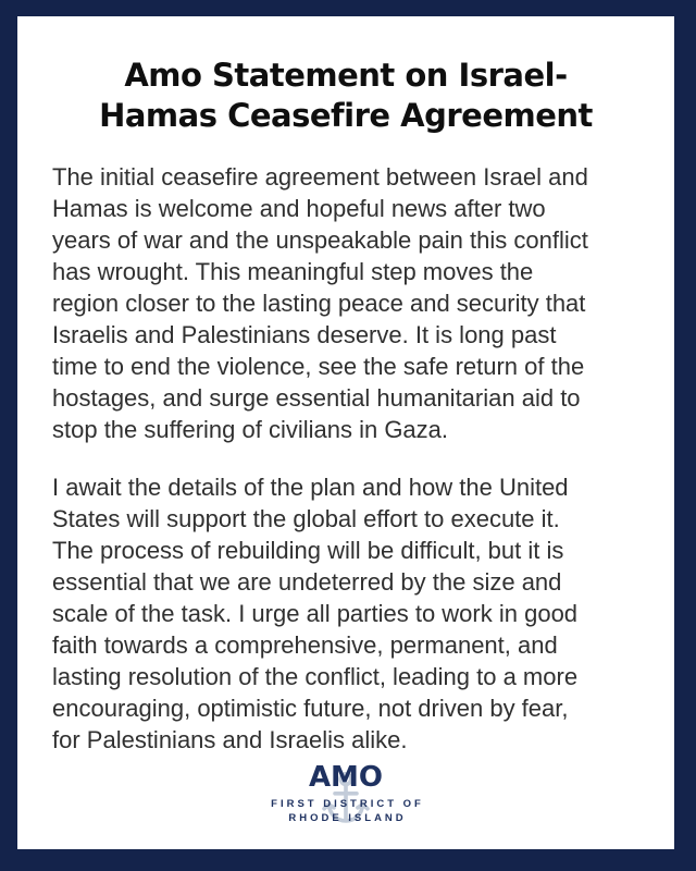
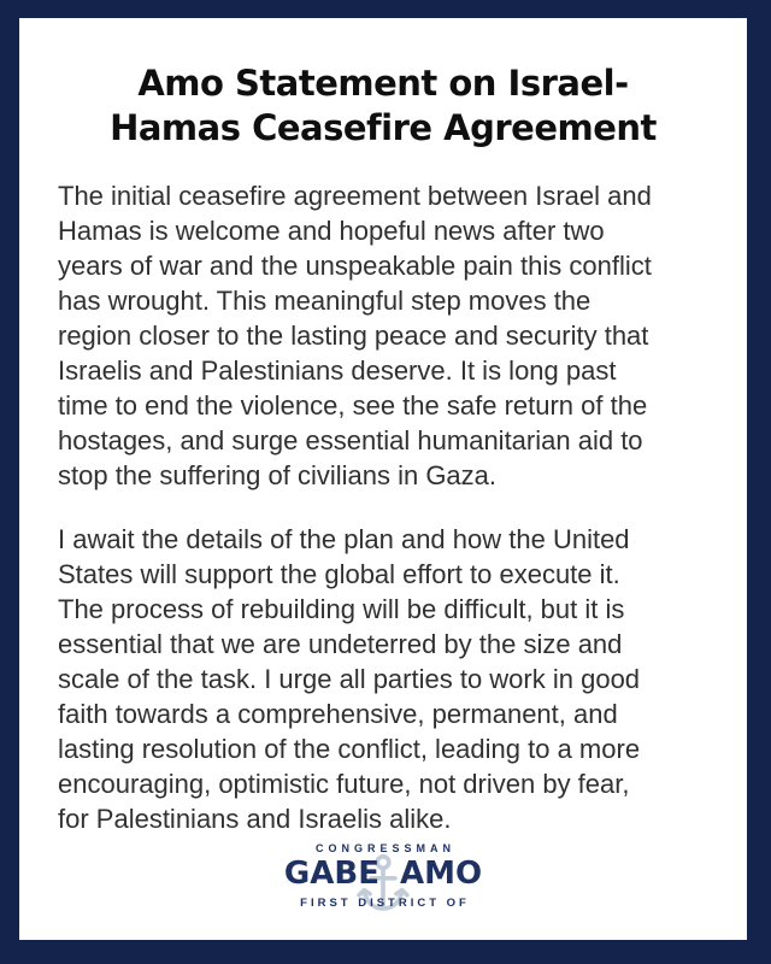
  Amo Statement on Israel-
  Hamas Ceasefire Agreement
  The initial ceasefire agreement between Israel and
  Hamas is welcome and hopeful news after two
  years of war and the unspeakable pain this conflict
  has wrought. This meaningful step moves the
  region closer to the lasting peace and security that
  Israelis and Palestinians deserve. It is long past
  time to end the violence, see the safe return of the
  hostages, and surge essential humanitarian aid to
  stop the suffering of civilians in Gaza.
  I await the details of the plan and how the United
  States will support the global effort to execute it.
  The process of rebuilding will be difficult, but it is
  essential that we are undeterred by the size and
  scale of the task. I urge all parties to work in good
  faith towards a comprehensive, permanent, and
  lasting resolution of the conflict, leading to a more
  encouraging, optimistic future, not driven by fear,
  for Palestinians and Israelis alike.
+ CONGRESSMAN
+ GABE
  AMO
  FIRST DISTRICT OF
- RHODE ISLAND
